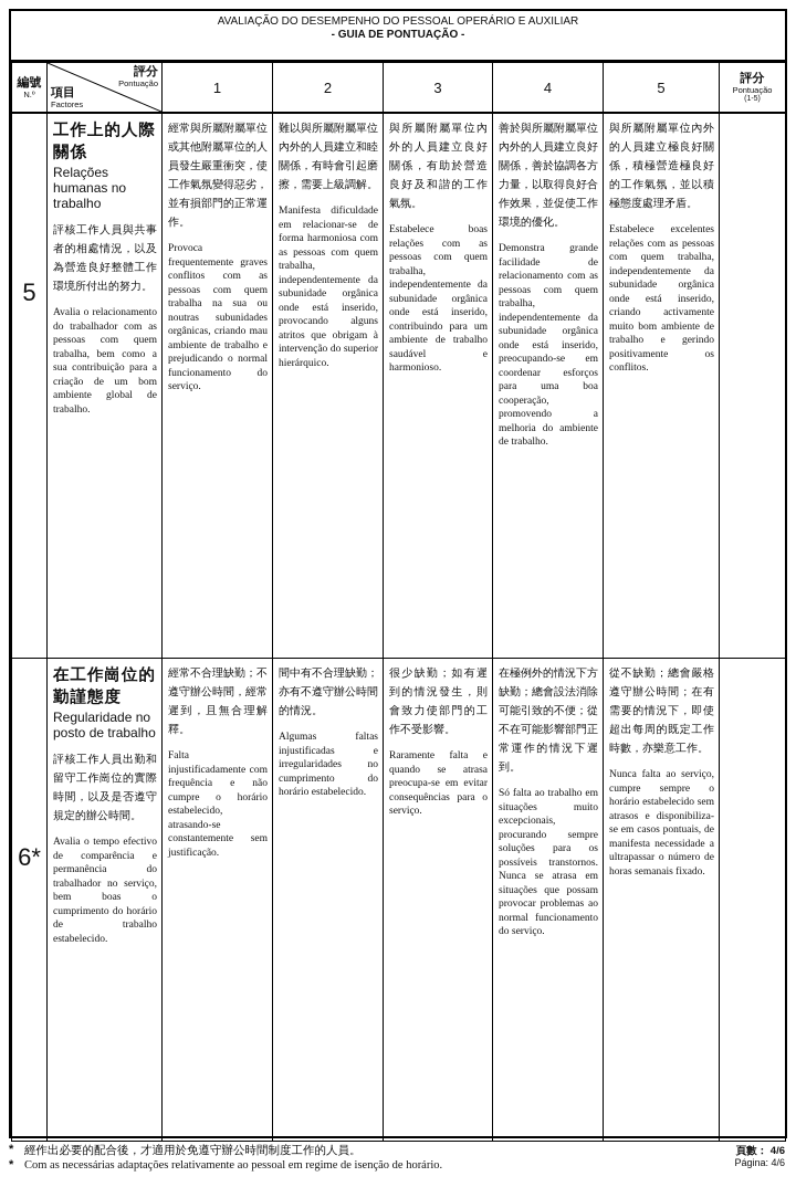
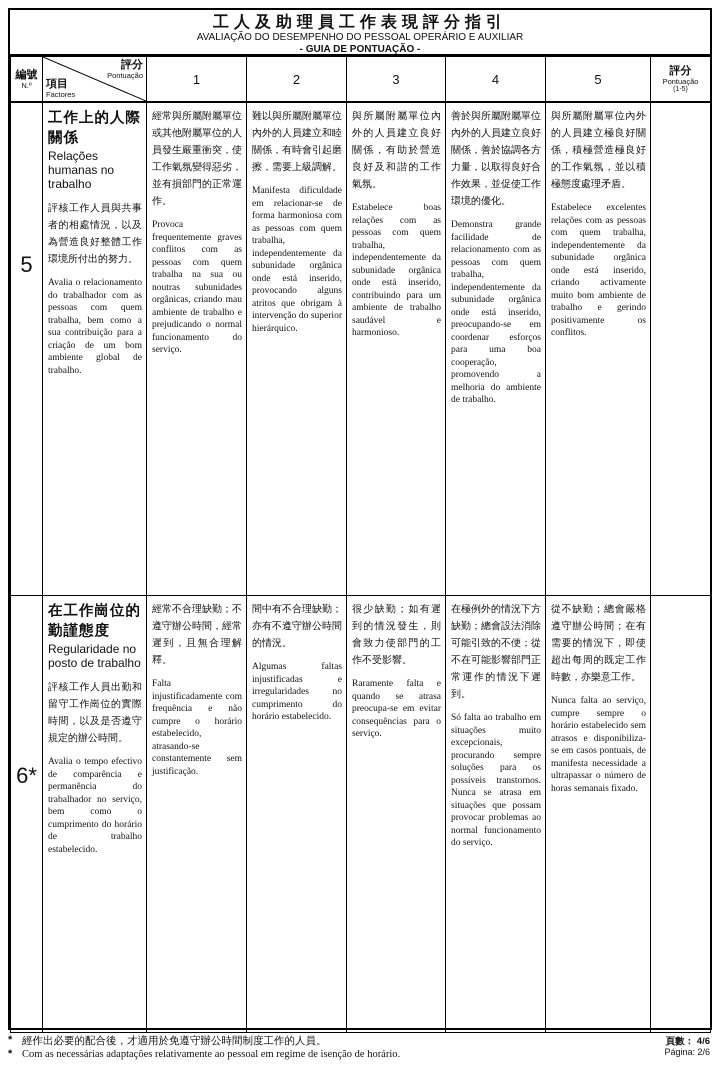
+ 工人及助理員工作表現評分指引
  AVALIAÇÃO DO DESEMPENHO DO PESSOAL OPERÁRIO E AUXILIAR
  - GUIA DE PONTUAÇÃO -
  編號 N.º	評分 Pontuação 項目 Factores	1	2	3	4	5	評分 Pontuação
  5	工作上的人際關係 Relações humanas no trabalho 評核工作人員與共事者的相處情況，以及為營造良好整體工作環境所付出的努力。 Avalia o relacionamento do trabalhador com as pessoas com quem trabalha, bem como a sua contribuição para a criação de um bom ambiente global de trabalho.	經常與所屬附屬單位或其他附屬單位的人員發生嚴重衝突，使工作氣氛變得惡劣，並有損部門的正常運作。 Provoca frequentemente graves conflitos com as pessoas com quem trabalha na sua ou noutras subunidades orgânicas, criando mau ambiente de trabalho e prejudicando o normal funcionamento do serviço.	難以與所屬附屬單位內外的人員建立和睦關係，有時會引起磨擦，需要上級調解。 Manifesta dificuldade em relacionar-se de forma harmoniosa com as pessoas com quem trabalha, independentemente da subunidade orgânica onde está inserido, provocando alguns atritos que obrigam à intervenção do superior hierárquico.	與所屬附屬單位內外的人員建立良好關係，有助於營造良好及和諧的工作氣氛。 Estabelece boas relações com as pessoas com quem trabalha, independentemente da subunidade orgânica onde está inserido, contribuindo para um ambiente de trabalho saudável e harmonioso.	善於與所屬附屬單位內外的人員建立良好關係，善於協調各方力量，以取得良好合作效果，並促使工作環境的優化。 Demonstra grande facilidade de relacionamento com as pessoas com quem trabalha, independentemente da subunidade orgânica onde está inserido, preocupando-se em coordenar esforços para uma boa cooperação, promovendo a melhoria do ambiente de trabalho.	與所屬附屬單位內外的人員建立極良好關係，積極營造極良好的工作氣氛，並以積極態度處理矛盾。 Estabelece excelentes relações com as pessoas com quem trabalha, independentemente da subunidade orgânica onde está inserido, criando activamente muito bom ambiente de trabalho e gerindo positivamente os conflitos.
- 6*	在工作崗位的勤謹態度 Regularidade no posto de trabalho 評核工作人員出勤和留守工作崗位的實際時間，以及是否遵守規定的辦公時間。 Avalia o tempo efectivo de comparência e permanência do trabalhador no serviço, bem boas o cumprimento do horário de trabalho estabelecido.	經常不合理缺勤；不遵守辦公時間，經常遲到，且無合理解釋。 Falta injustificadamente com frequência e não cumpre o horário estabelecido, atrasando-se constantemente sem justificação.	間中有不合理缺勤；亦有不遵守辦公時間的情況。 Algumas faltas injustificadas e irregularidades no cumprimento do horário estabelecido.	很少缺勤；如有遲到的情況發生，則會致力使部門的工作不受影響。 Raramente falta e quando se atrasa preocupa-se em evitar consequências para o serviço.	在極例外的情況下方缺勤；總會設法消除可能引致的不便；從不在可能影響部門正常運作的情況下遲到。 Só falta ao trabalho em situações muito excepcionais, procurando sempre soluções para os possíveis transtornos. Nunca se atrasa em situações que possam provocar problemas ao normal funcionamento do serviço.	從不缺勤；總會嚴格遵守辦公時間；在有需要的情況下，即使超出每周的既定工作時數，亦樂意工作。 Nunca falta ao serviço, cumpre sempre o horário estabelecido sem atrasos e disponibiliza-se em casos pontuais, de manifesta necessidade a ultrapassar o número de horas semanais fixado.
+ 6*	在工作崗位的勤謹態度 Regularidade no posto de trabalho 評核工作人員出勤和留守工作崗位的實際時間，以及是否遵守規定的辦公時間。 Avalia o tempo efectivo de comparência e permanência do trabalhador no serviço, bem como o cumprimento do horário de trabalho estabelecido.	經常不合理缺勤；不遵守辦公時間，經常遲到，且無合理解釋。 Falta injustificadamente com frequência e não cumpre o horário estabelecido, atrasando-se constantemente sem justificação.	間中有不合理缺勤；亦有不遵守辦公時間的情況。 Algumas faltas injustificadas e irregularidades no cumprimento do horário estabelecido.	很少缺勤；如有遲到的情況發生，則會致力使部門的工作不受影響。 Raramente falta e quando se atrasa preocupa-se em evitar consequências para o serviço.	在極例外的情況下方缺勤；總會設法消除可能引致的不便；從不在可能影響部門正常運作的情況下遲到。 Só falta ao trabalho em situações muito excepcionais, procurando sempre soluções para os possíveis transtornos. Nunca se atrasa em situações que possam provocar problemas ao normal funcionamento do serviço.	從不缺勤；總會嚴格遵守辦公時間；在有需要的情況下，即使超出每周的既定工作時數，亦樂意工作。 Nunca falta ao serviço, cumpre sempre o horário estabelecido sem atrasos e disponibiliza-se em casos pontuais, de manifesta necessidade a ultrapassar o número de horas semanais fixado.
  *
  經作出必要的配合後，才適用於免遵守辦公時間制度工作的人員。
  *
  Com as necessárias adaptações relativamente ao pessoal em regime de isenção de horário.
  頁數： 4/6
- Página: 4/6
+ Página: 2/6
